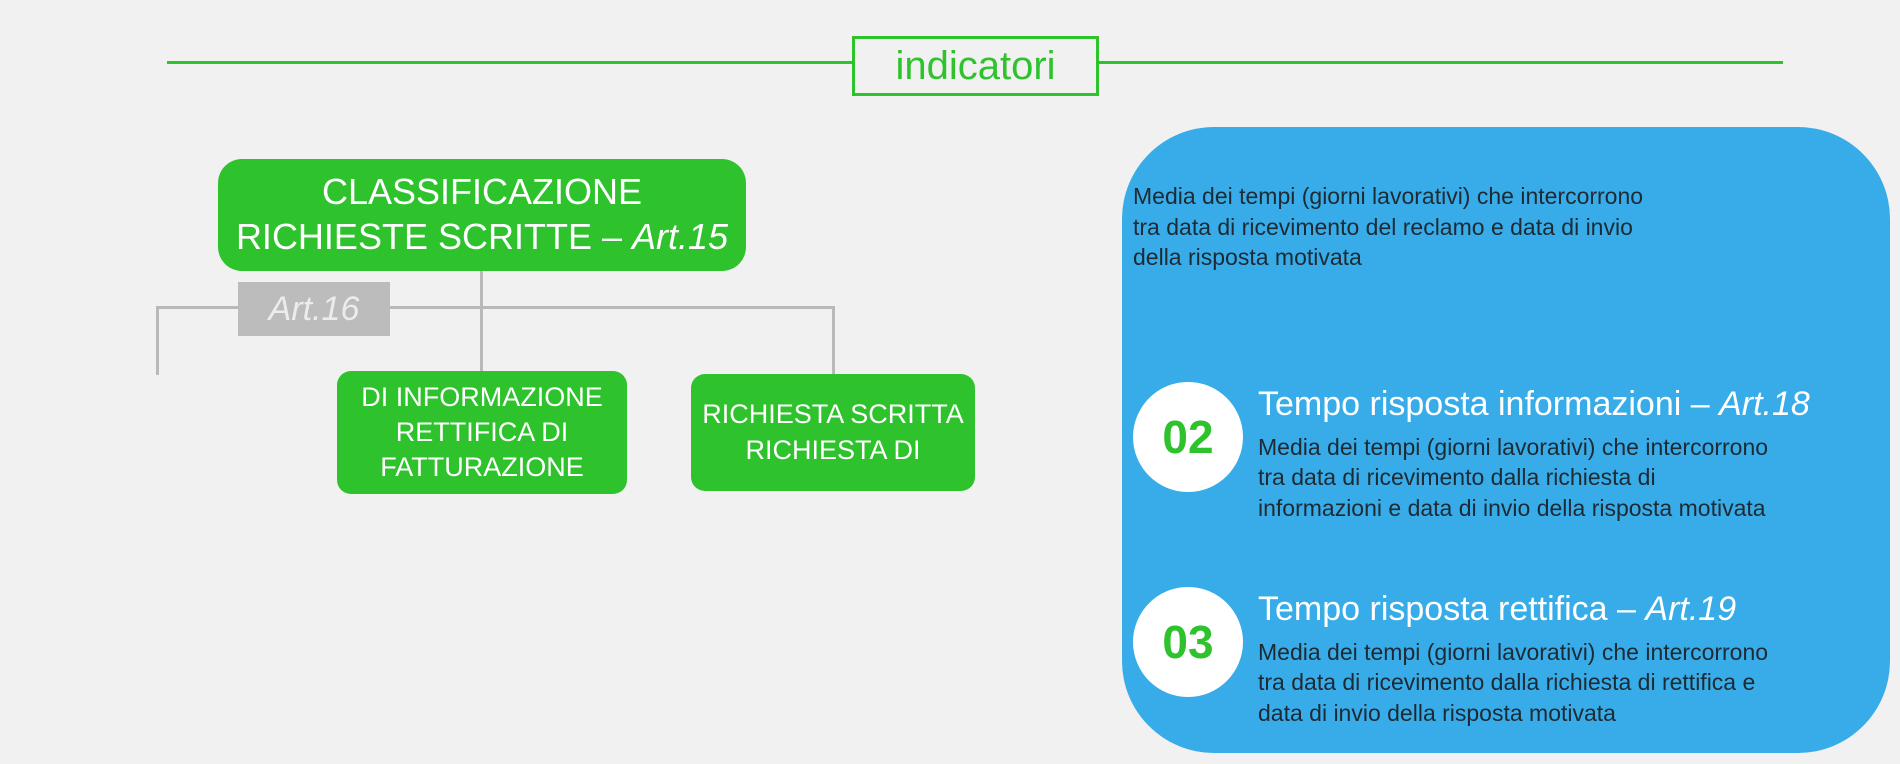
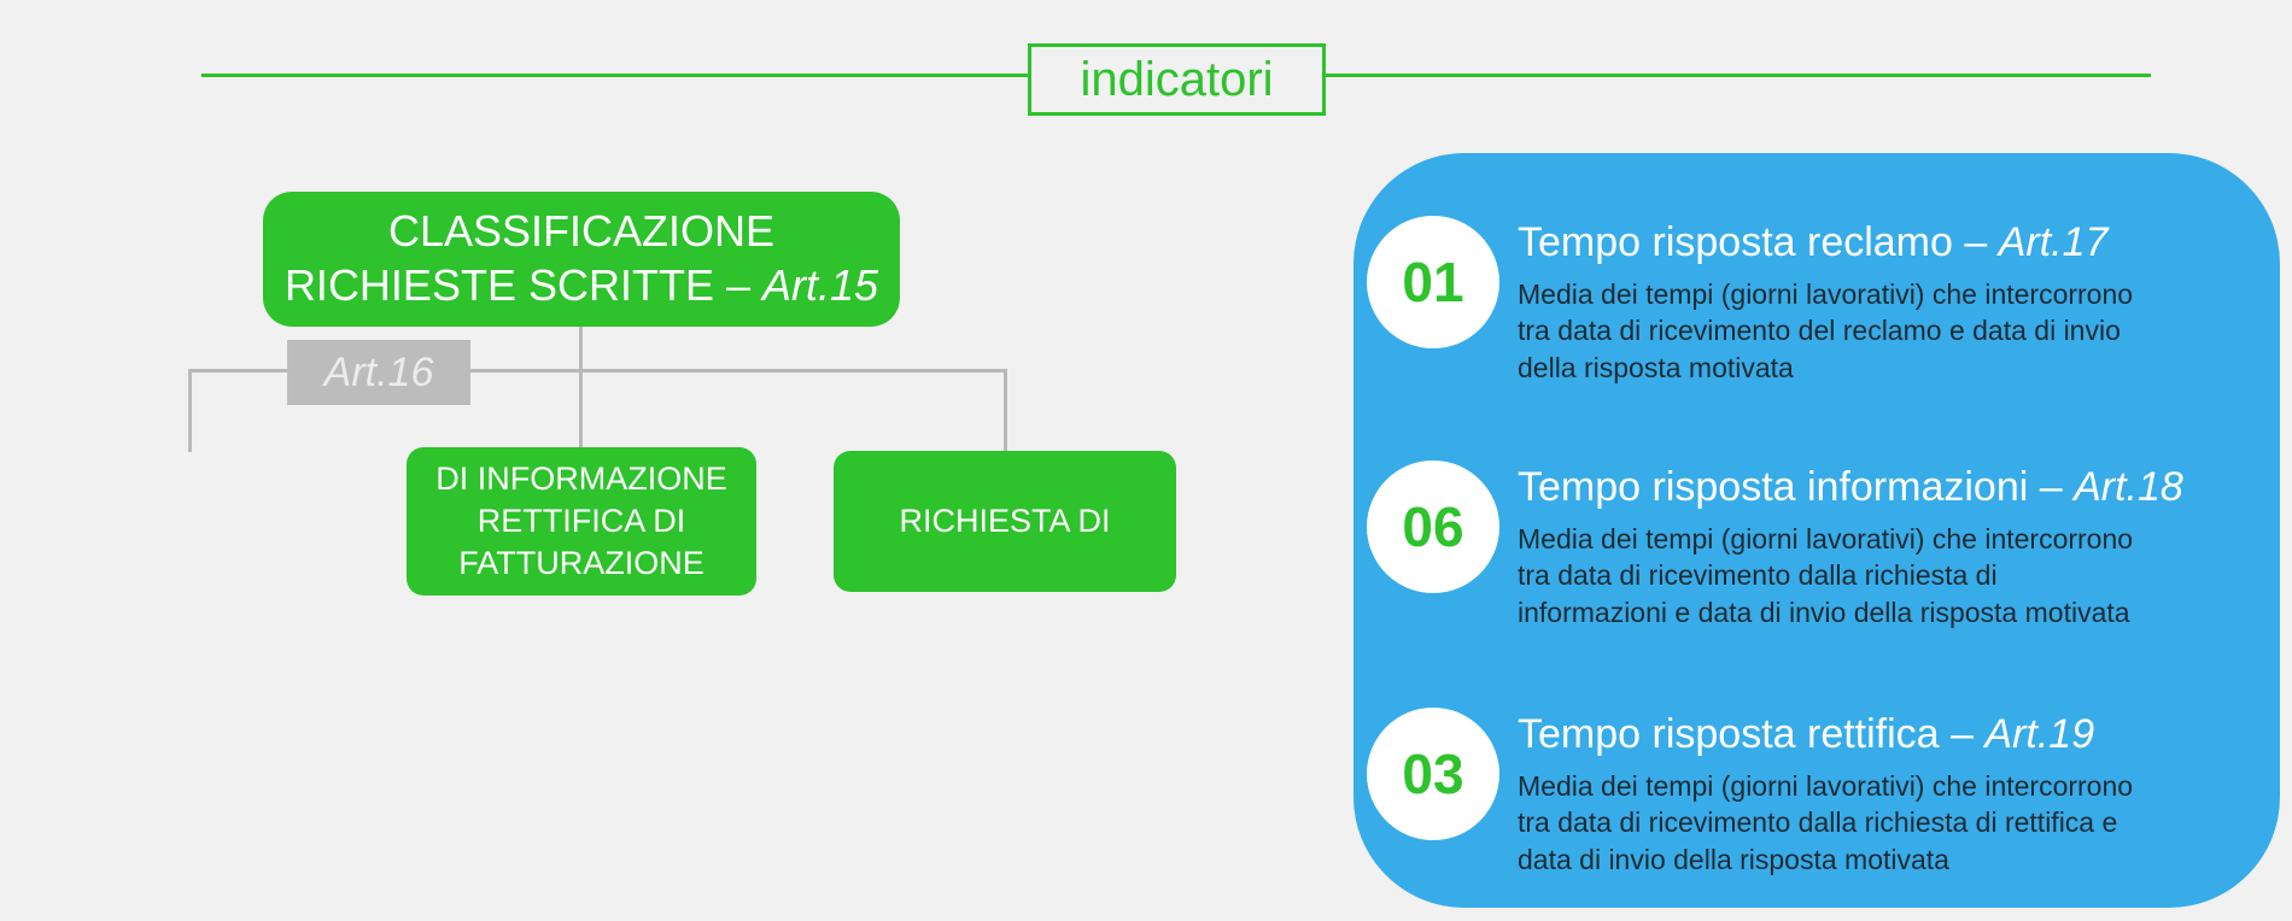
  indicatori
  CLASSIFICAZIONE
  RICHIESTE SCRITTE – Art.15
  Art.16
  DI INFORMAZIONE
  RETTIFICA DI
  FATTURAZIONE
- RICHIESTA SCRITTA
  RICHIESTA DI
+ 01
+ Tempo risposta reclamo – Art.17
  Media dei tempi (giorni lavorativi) che intercorrono
  tra data di ricevimento del reclamo e data di invio
  della risposta motivata
- 02
+ 06
  Tempo risposta informazioni – Art.18
  Media dei tempi (giorni lavorativi) che intercorrono
  tra data di ricevimento dalla richiesta di
  informazioni e data di invio della risposta motivata
  03
  Tempo risposta rettifica – Art.19
  Media dei tempi (giorni lavorativi) che intercorrono
  tra data di ricevimento dalla richiesta di rettifica e
  data di invio della risposta motivata
